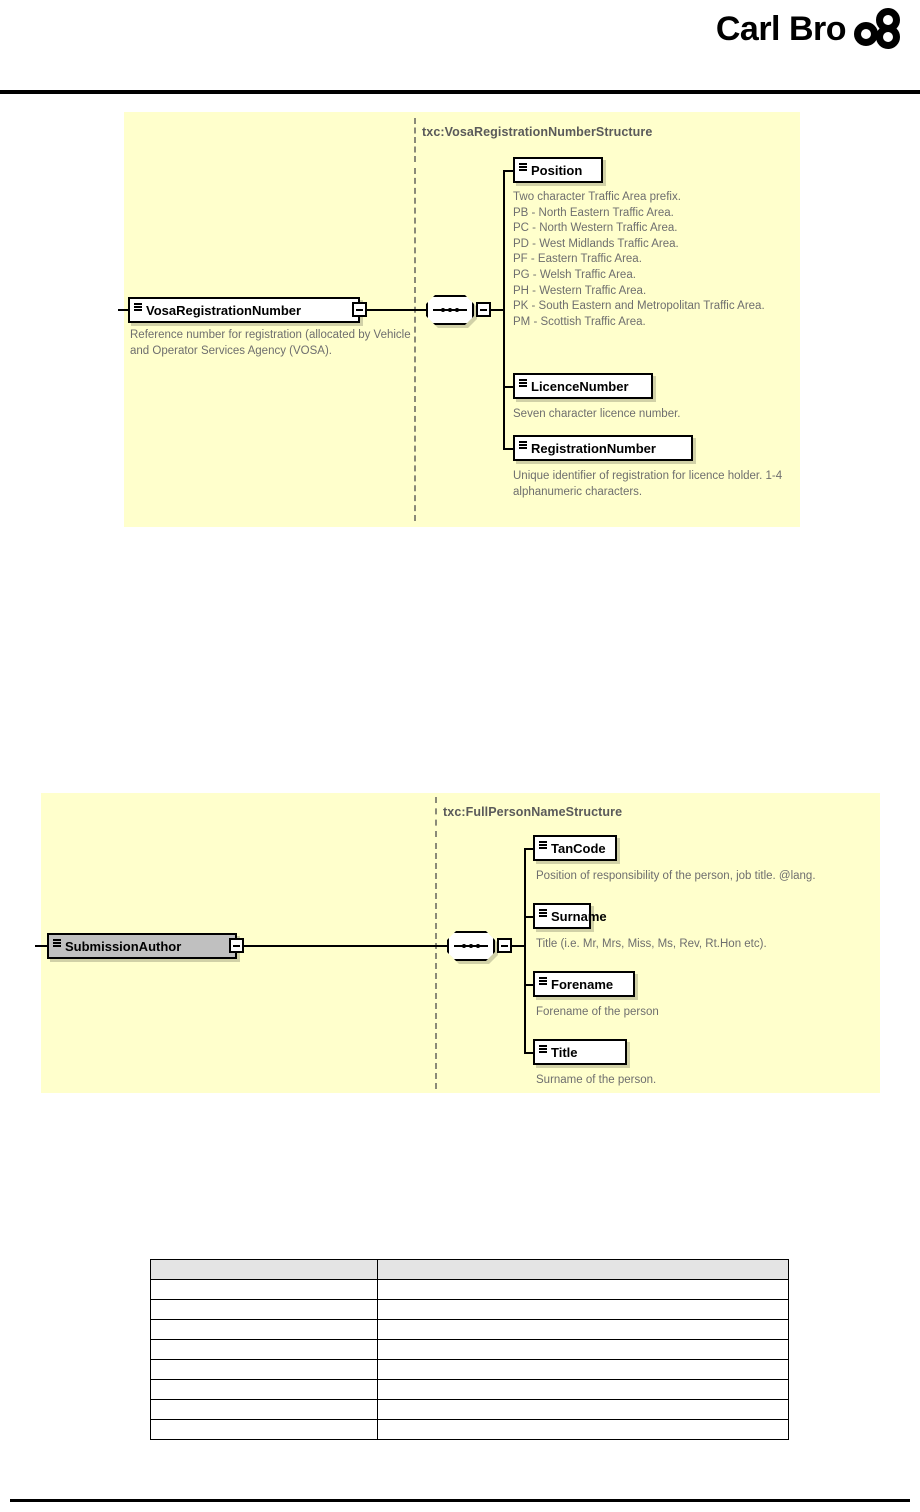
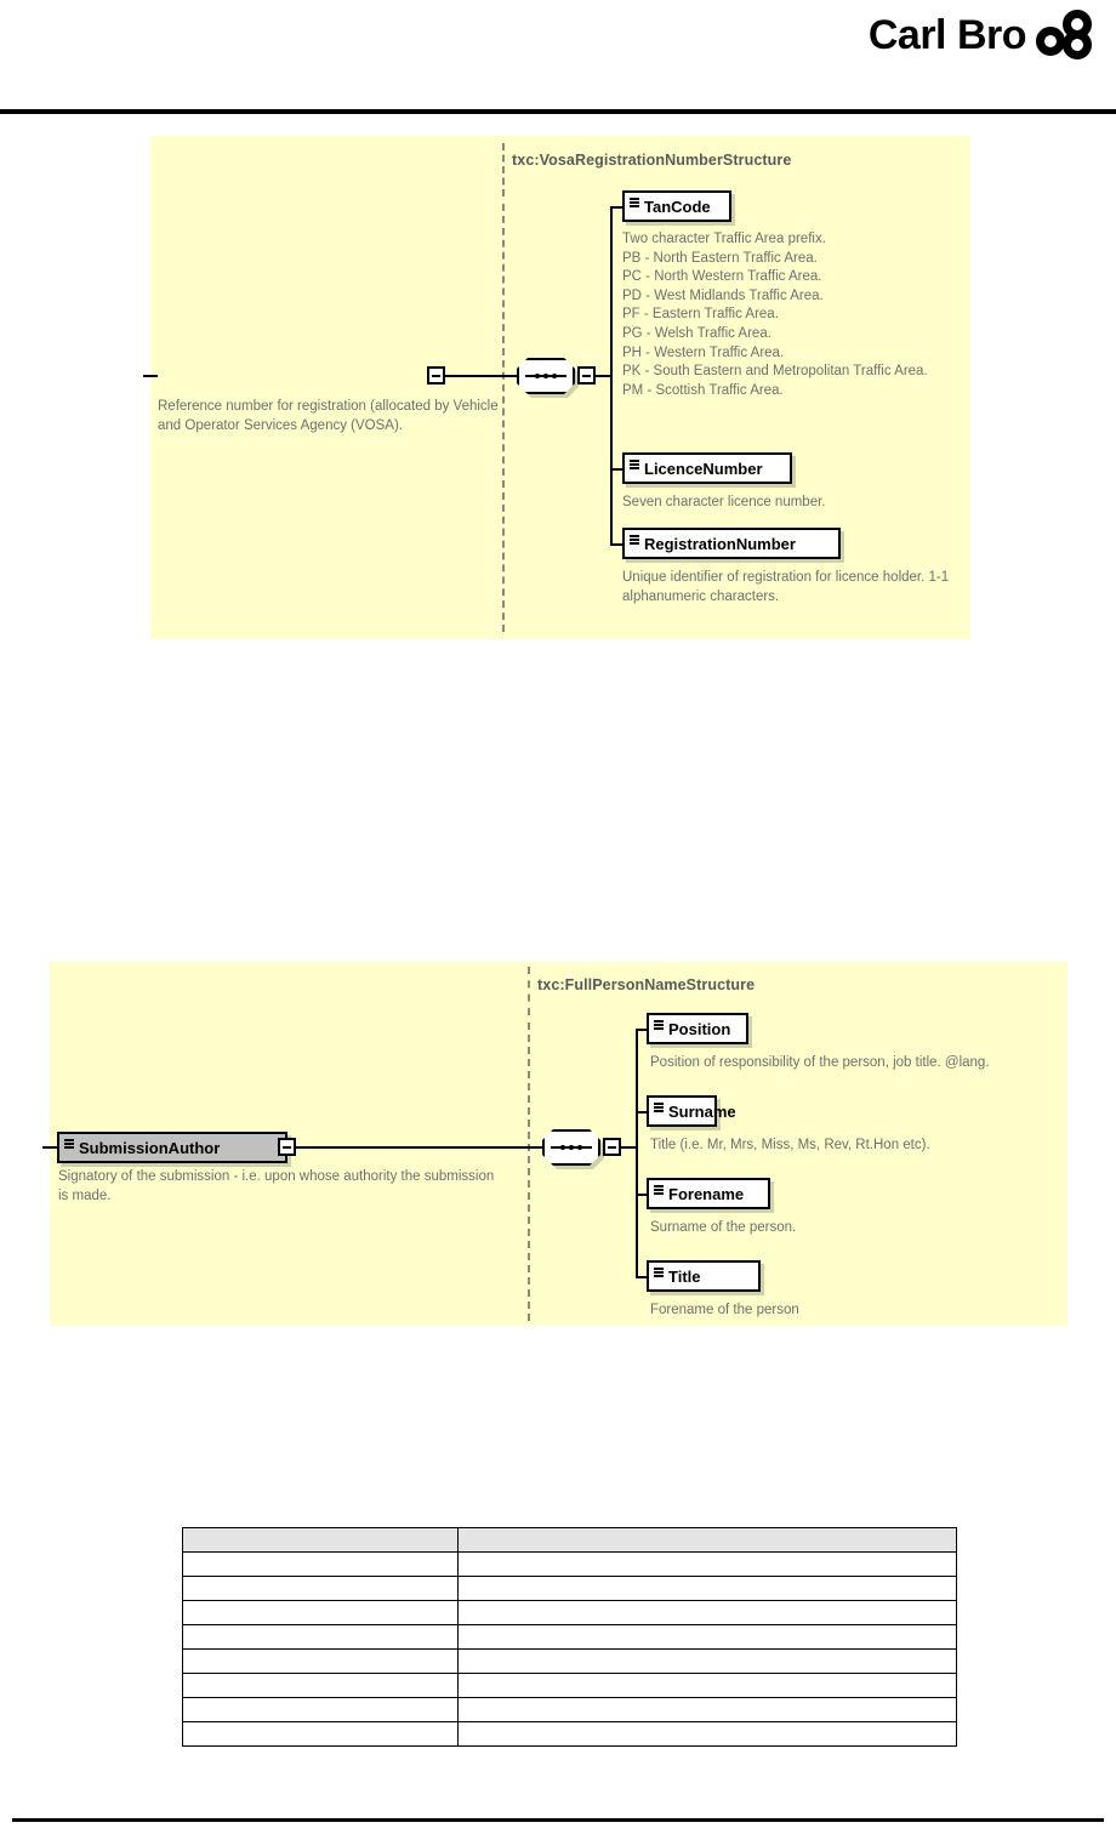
  Carl Bro
  txc:VosaRegistrationNumberStructure
- VosaRegistrationNumber
  Reference number for registration (allocated by Vehicle and Operator Services Agency (VOSA).
- Position
+ TanCode
  Two character Traffic Area prefix.
  PB - North Eastern Traffic Area.
  PC - North Western Traffic Area.
  PD - West Midlands Traffic Area.
  PF - Eastern Traffic Area.
  PG - Welsh Traffic Area.
  PH - Western Traffic Area.
  PK - South Eastern and Metropolitan Traffic Area.
  PM - Scottish Traffic Area.
  LicenceNumber
  Seven character licence number.
  RegistrationNumber
- Unique identifier of registration for licence holder. 1-4 alphanumeric characters.
+ Unique identifier of registration for licence holder. 1-1 alphanumeric characters.
  txc:FullPersonNameStructure
  SubmissionAuthor
+ Signatory of the submission - i.e. upon whose authority the submission is made.
- TanCode
+ Position
  Position of responsibility of the person, job title. @lang.
  Surname
  Title (i.e. Mr, Mrs, Miss, Ms, Rev, Rt.Hon etc).
  Forename
- Forename of the person
+ Surname of the person.
  Title
- Surname of the person.
+ Forename of the person
